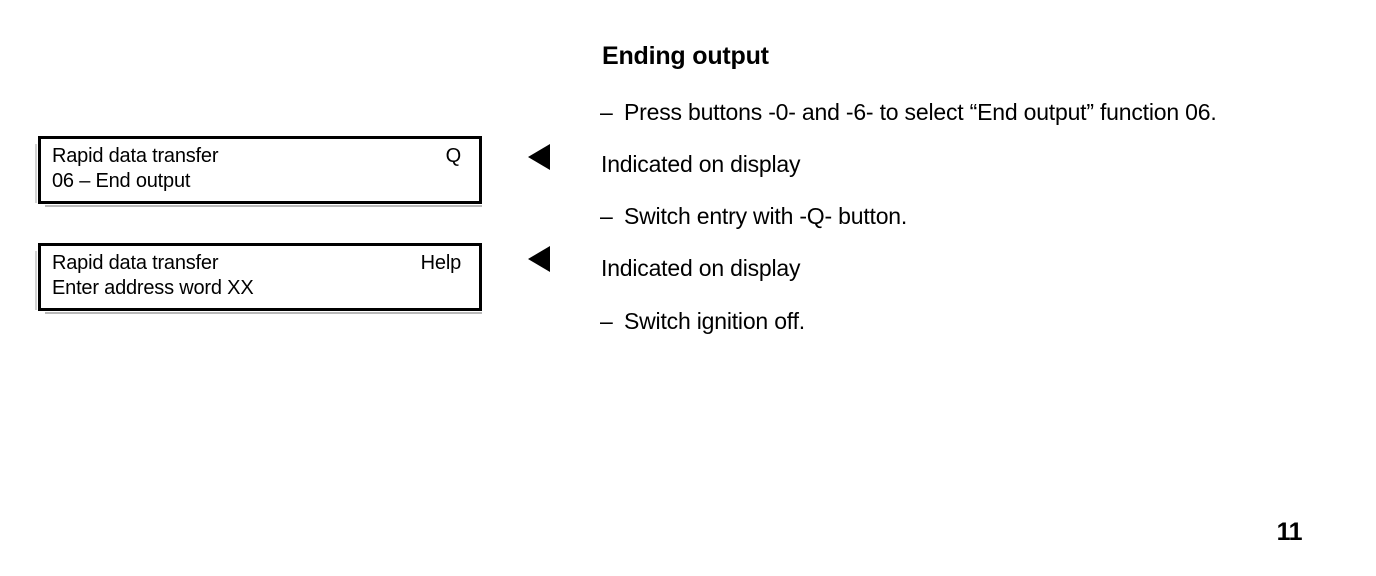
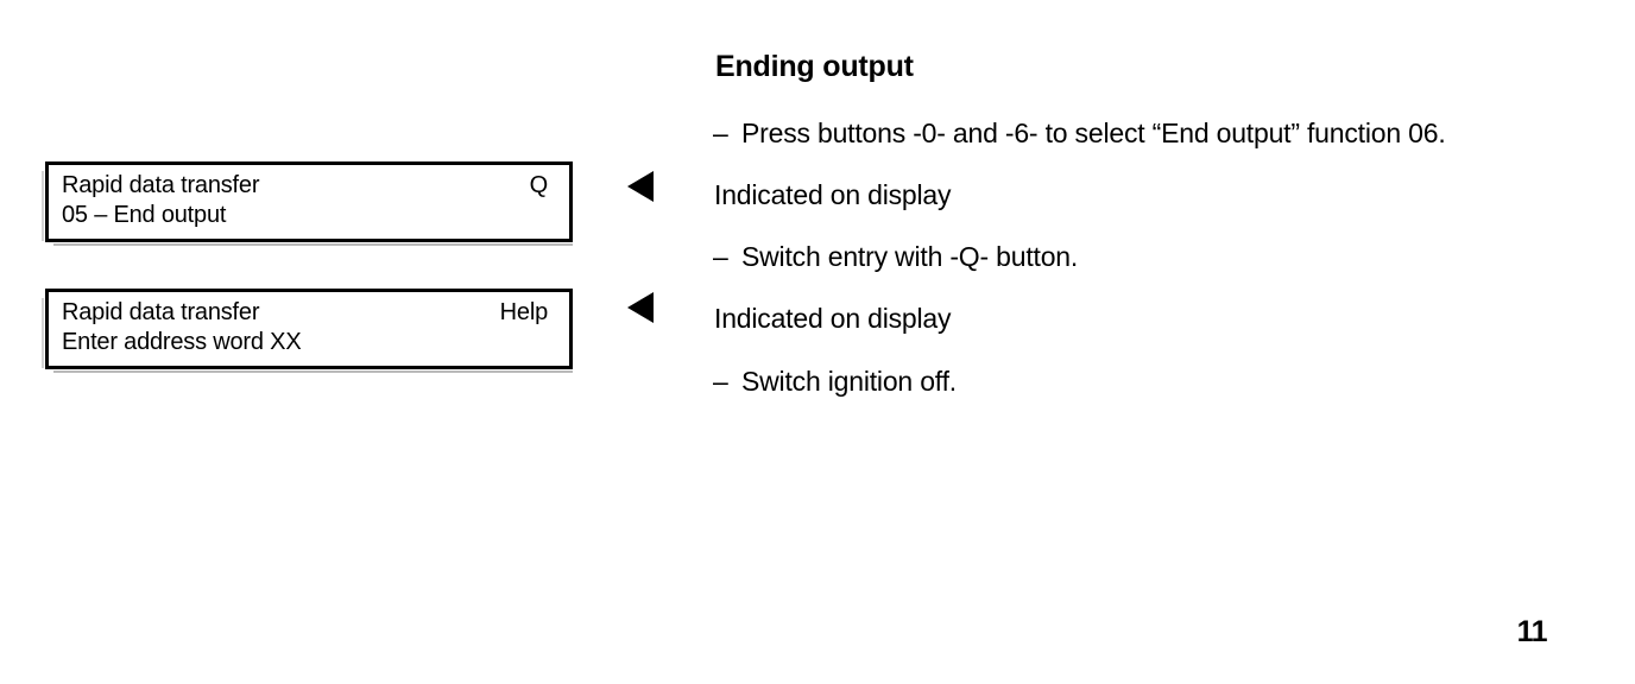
  Rapid data transfer
  Q
- 06 – End output
+ 05 – End output
  Rapid data transfer
  Help
  Enter address word XX
  Ending output
  – Press buttons -0- and -6- to select “End output” function 06.
  Indicated on display
  – Switch entry with -Q- button.
  Indicated on display
  – Switch ignition off.
  11
